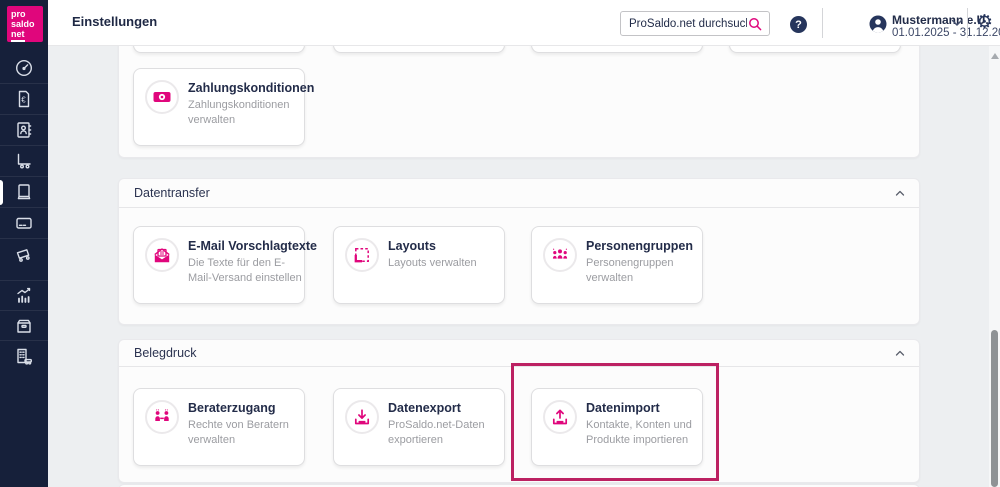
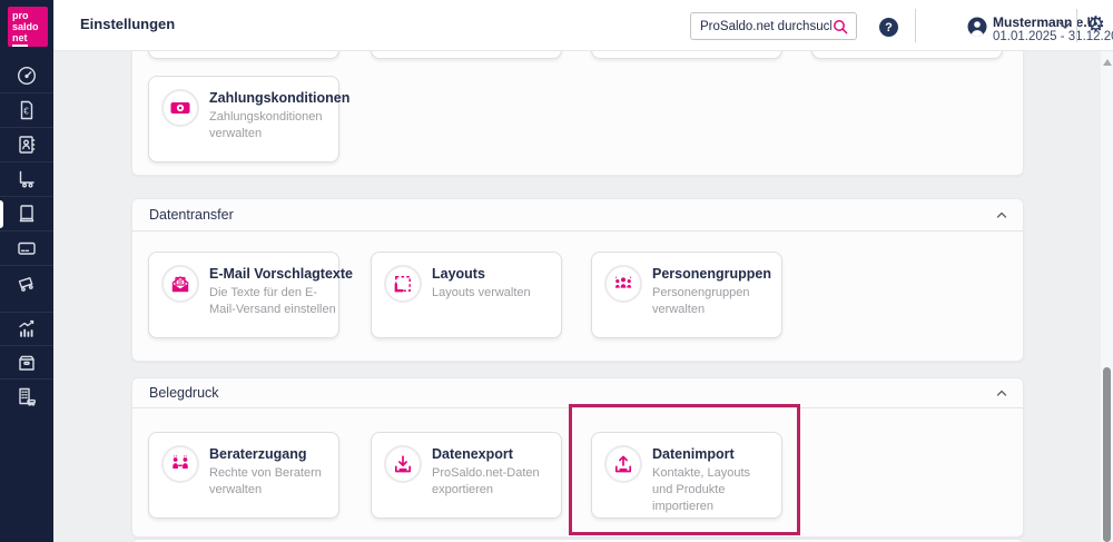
  pro
  saldo
  net
  €
  Einstellungen
  ProSaldo.net durchsuc
  ?
  Musterman e.U.
  01.01.2025 - 31.12.2
  ⚙
  Zahlungskonditionen
  Zahlungskonditionen verwalten
  Datentransfer
  E-Mail Vorschlagtexte
  Die Texte für den E-Mail-Versand einstellen
  Layouts
  Layouts verwalten
  Personengruppen
  Personengruppen verwalten
  Belegdruck
  Beraterzugang
  Rechte von Beratern verwalten
  Datenexport
  ProSaldo.net-Daten exportieren
  Datenimport
- Kontakte, Konten und Produkte importieren
+ Kontakte, Layouts und Produkte importieren
